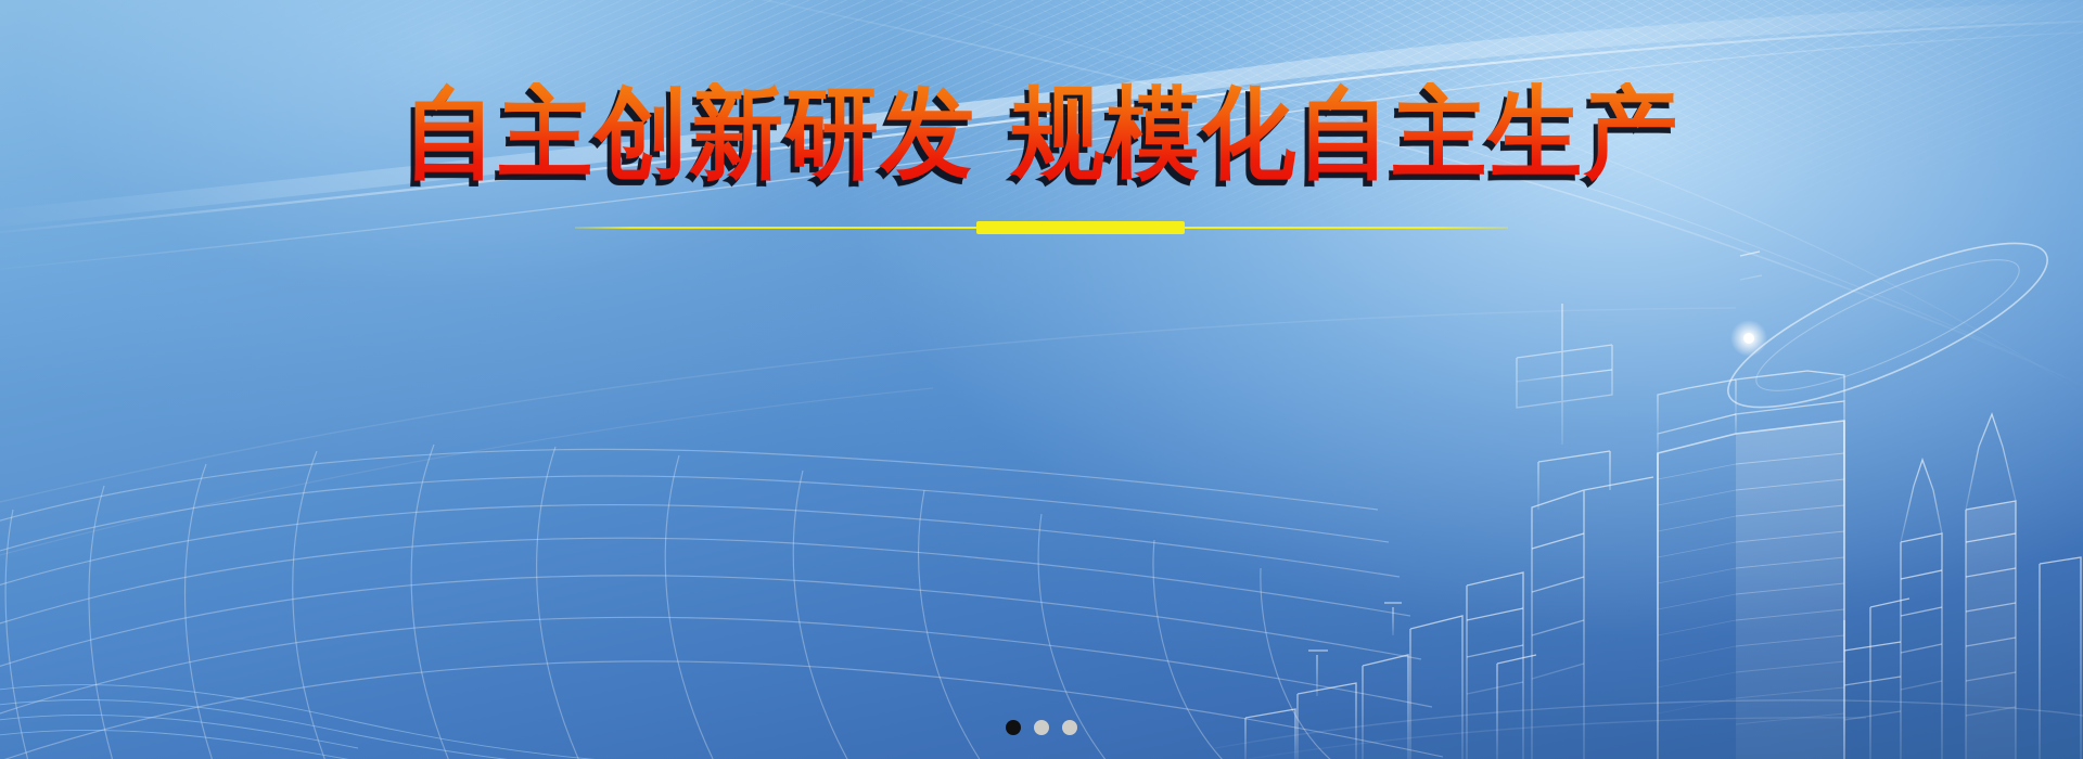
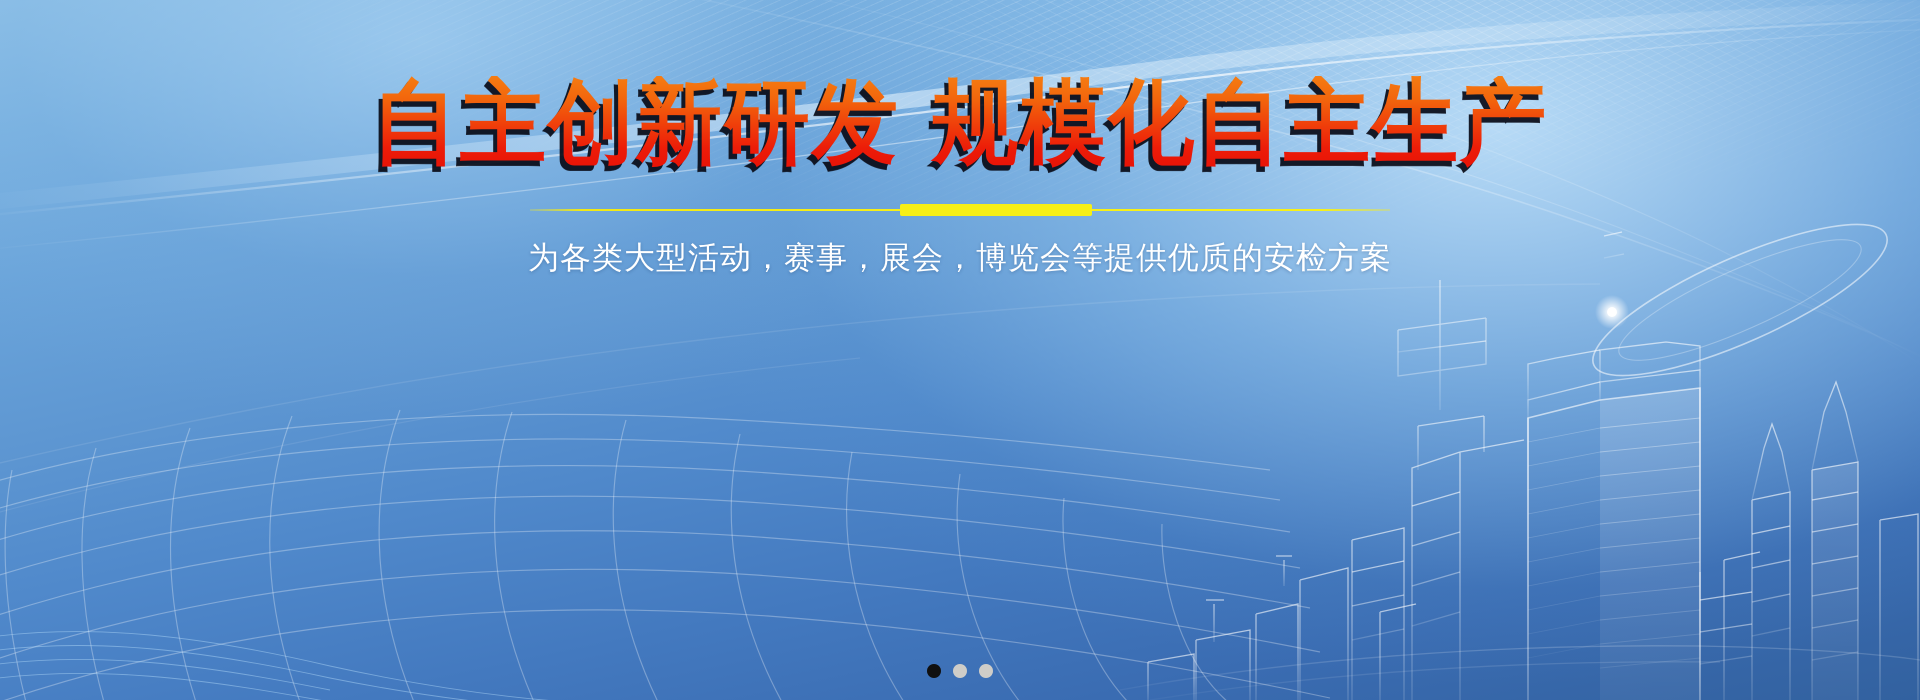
  自主创新研发 规模化自主生产
+ 为各类大型活动，赛事，展会，博览会等提供优质的安检方案
